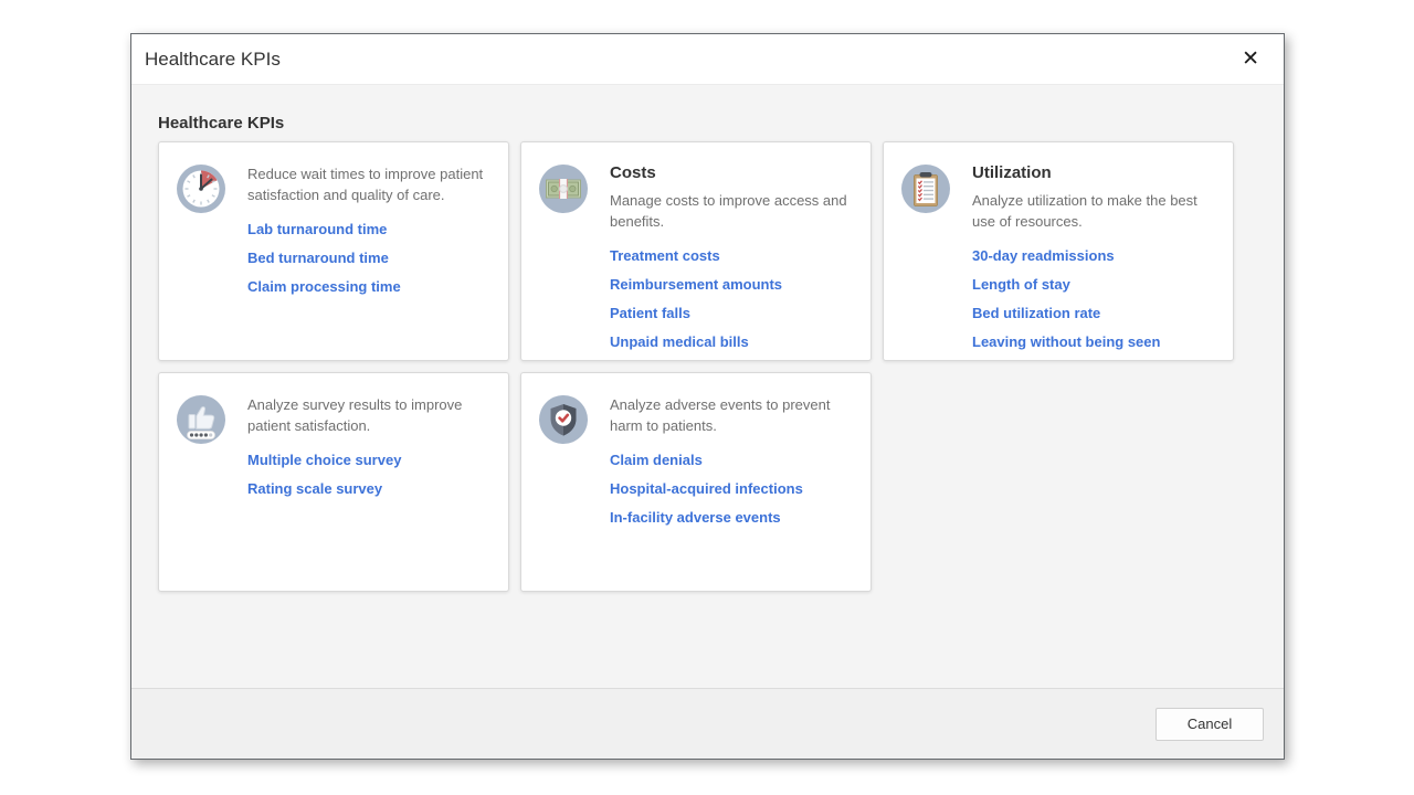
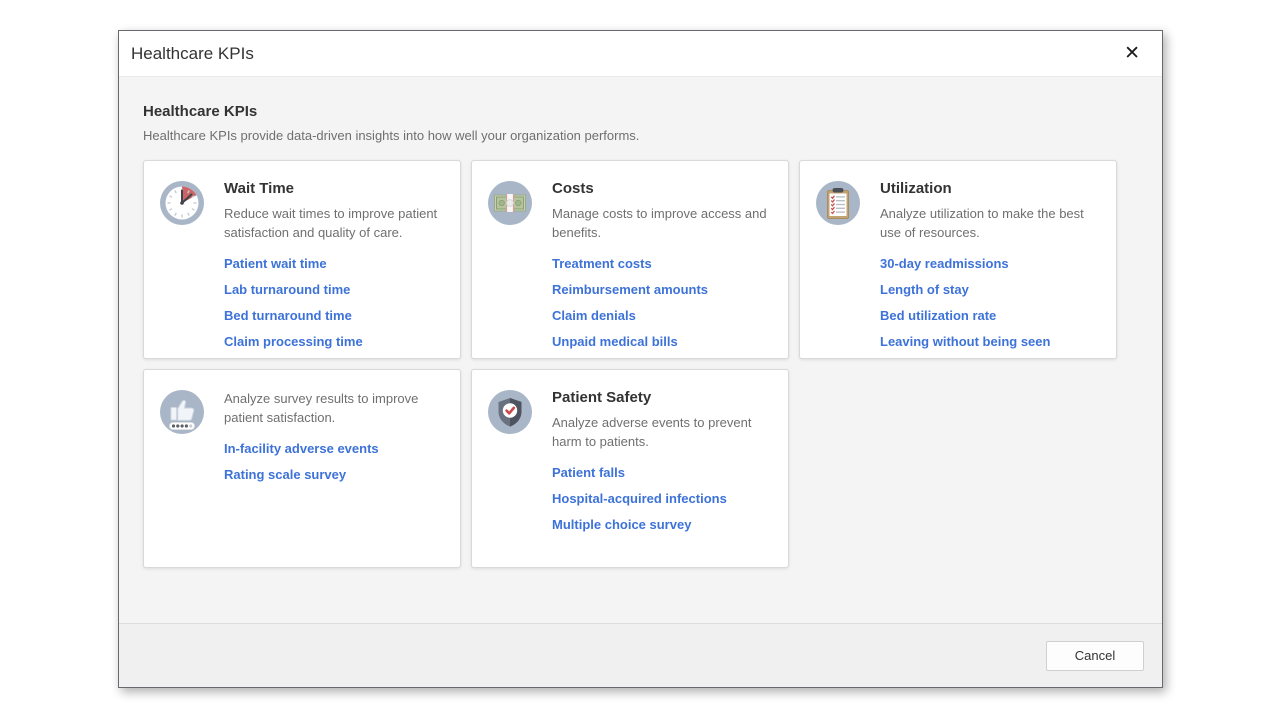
  Healthcare KPIs
  ✕
  Healthcare KPIs
+ Healthcare KPIs provide data-driven insights into how well your organization performs.
+ Wait Time
  Reduce wait times to improve patient satisfaction and quality of care.
+ Patient wait time
  Lab turnaround time
  Bed turnaround time
  Claim processing time
  Costs
  Manage costs to improve access and benefits.
  Treatment costs
  Reimbursement amounts
- Patient falls
+ Claim denials
  Unpaid medical bills
  Utilization
  Analyze utilization to make the best use of resources.
  30-day readmissions
  Length of stay
  Bed utilization rate
  Leaving without being seen
  Analyze survey results to improve patient satisfaction.
- Multiple choice survey
+ In-facility adverse events
  Rating scale survey
+ Patient Safety
  Analyze adverse events to prevent harm to patients.
- Claim denials
+ Patient falls
  Hospital-acquired infections
- In-facility adverse events
+ Multiple choice survey
  Cancel
